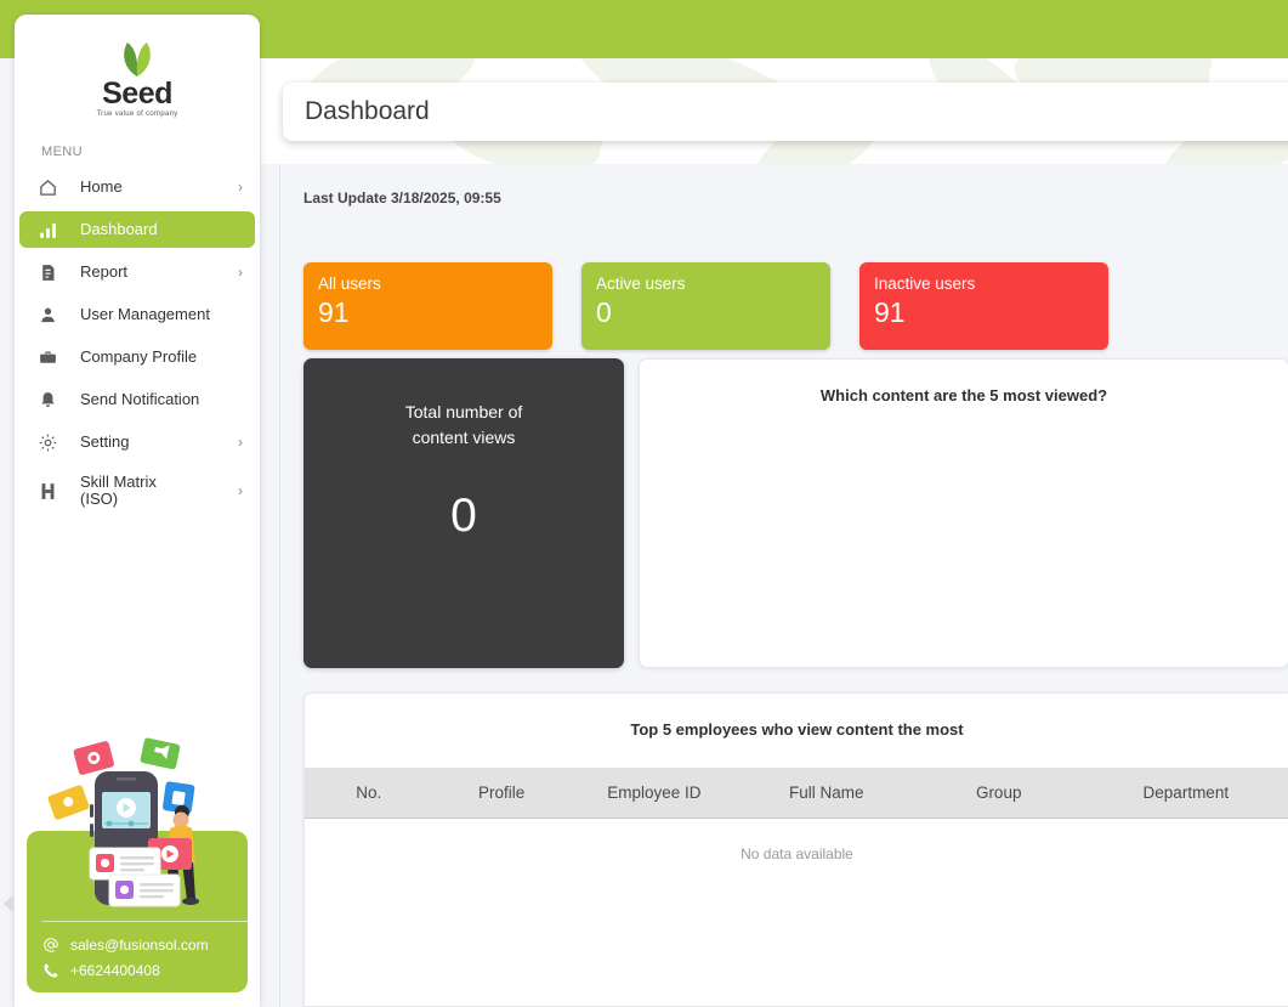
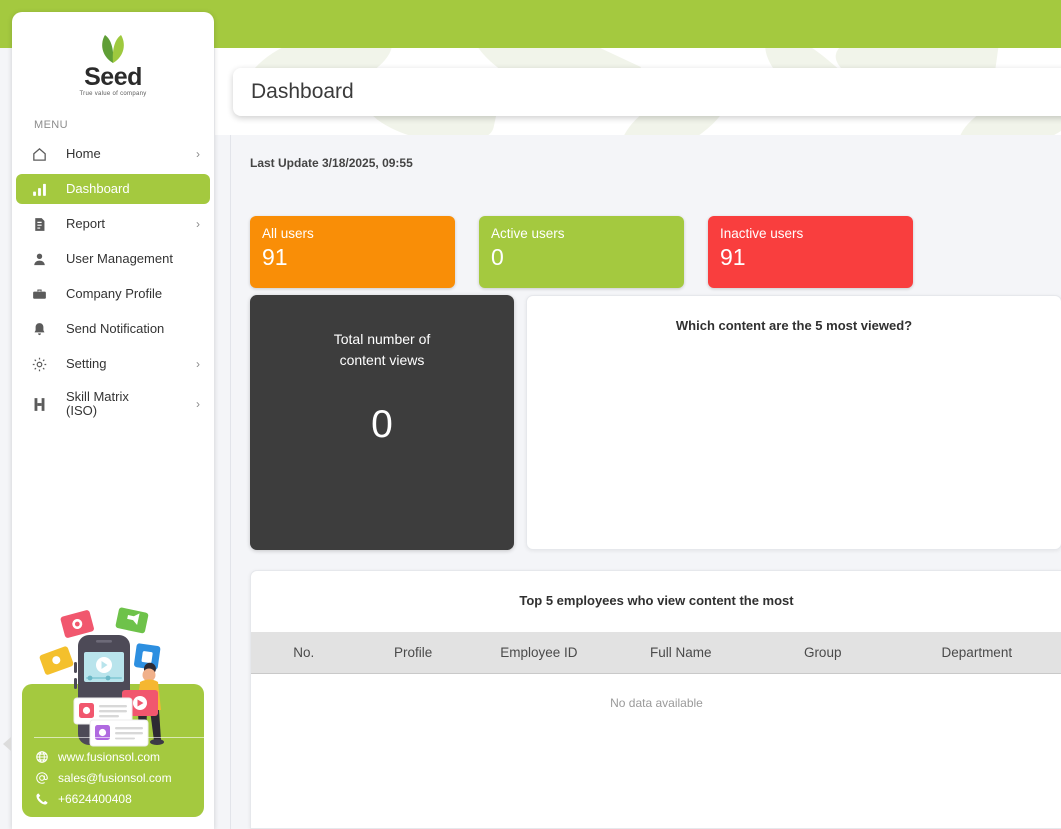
  Dashboard
  Last Update 3/18/2025, 09:55
  All users
  91
  Active users
  0
  Inactive users
  91
  Total number of
  content views
  0
  Which content are the 5 most viewed?
  Top 5 employees who view content the most
  No.	Profile	Employee ID	Full Name	Group	Department
  No data available
  Seed
  MENU
  Home
  ›
  Dashboard
  Report
  ›
  User Management
  Company Profile
  Send Notification
  Setting
  ›
  Skill Matrix
  (ISO)
  ›
+ www.fusionsol.com
  sales@fusionsol.com
  +6624400408
